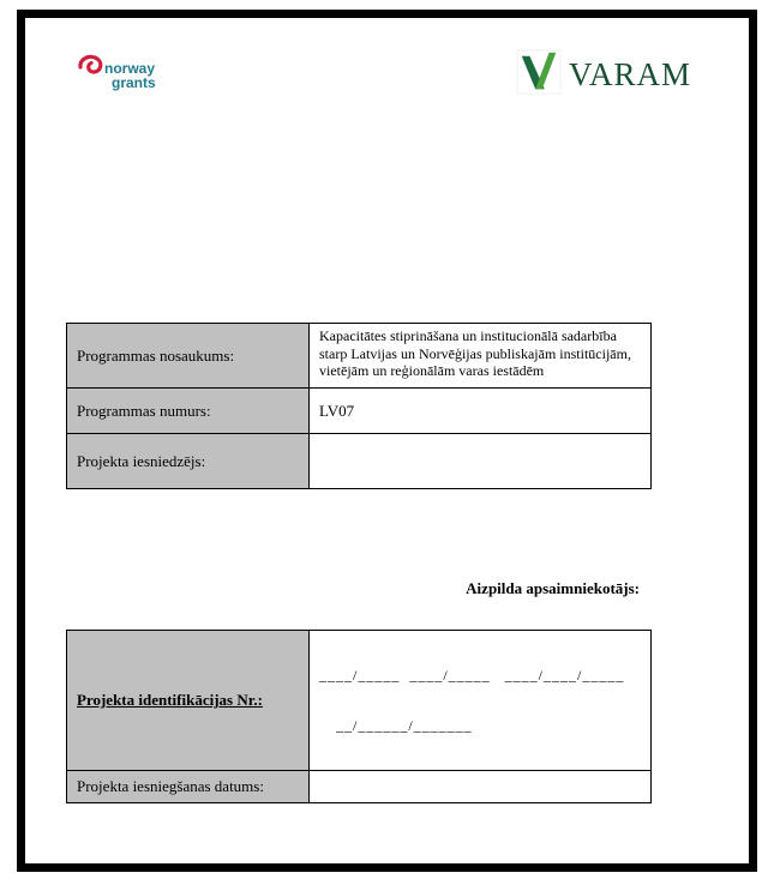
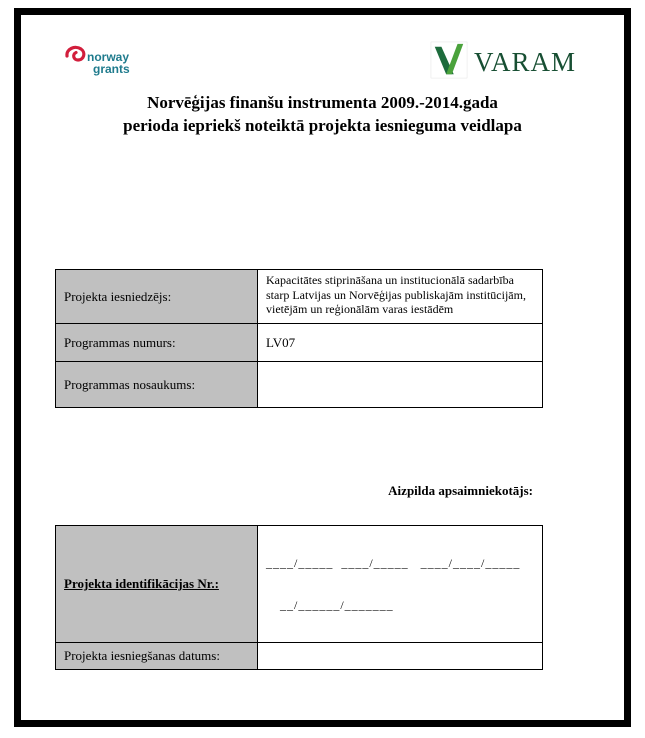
  norway
  grants
  VARAM
+ Norvēģijas finanšu instrumenta 2009.-2014.gada
+ perioda iepriekš noteiktā projekta iesnieguma veidlapa
- Programmas nosaukums:	Kapacitātes stiprināšana un institucionālā sadarbība starp Latvijas un Norvēģijas publiskajām institūcijām, vietējām un reģionālām varas iestādēm
+ Projekta iesniedzējs:	Kapacitātes stiprināšana un institucionālā sadarbība starp Latvijas un Norvēģijas publiskajām institūcijām, vietējām un reģionālām varas iestādēm
  Programmas numurs:	LV07
- Projekta iesniedzējs:
+ Programmas nosaukums:
  Aizpilda apsaimniekotājs:
  Projekta identifikācijas Nr.:	____/_____ ____/_____ ____/____/_____ __/______/_______
  Projekta iesniegšanas datums:
